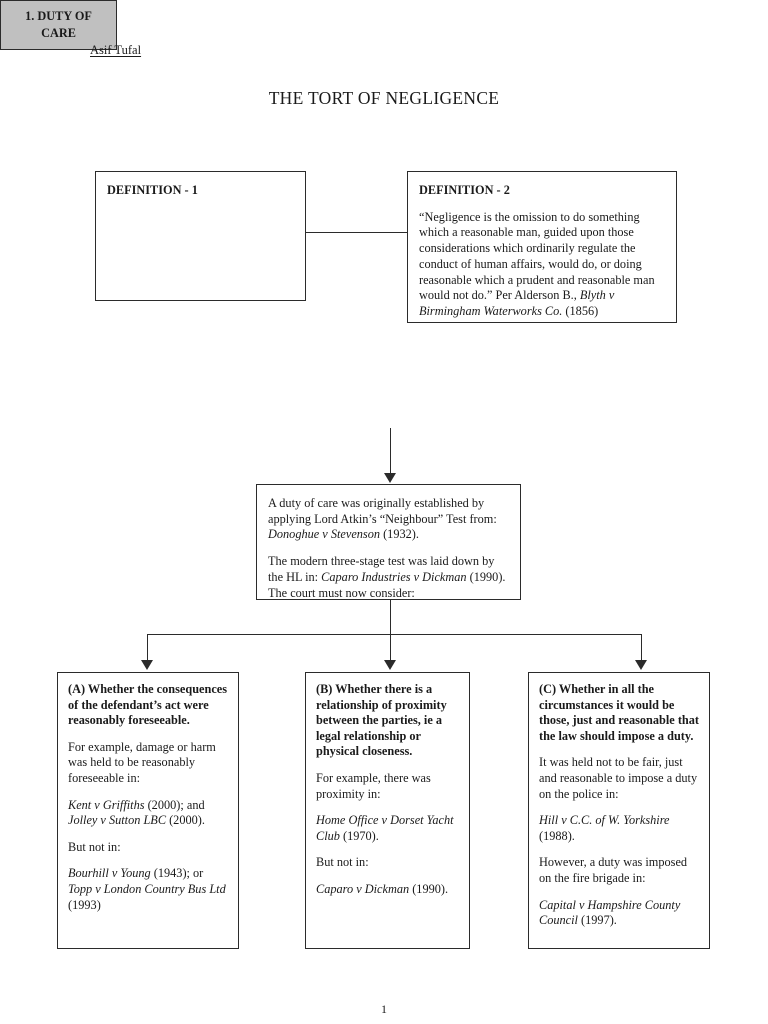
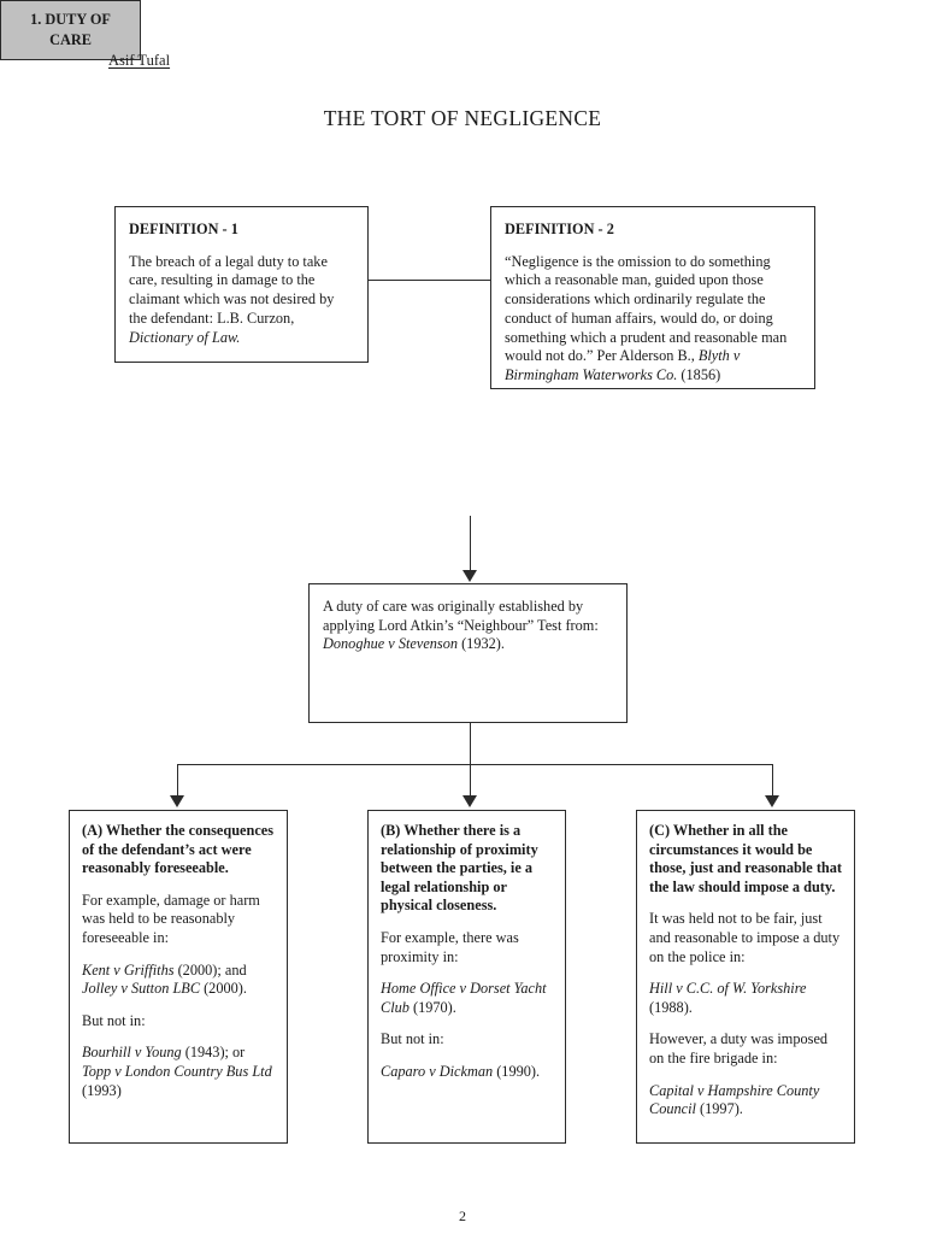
  Asif Tufal
  THE TORT OF NEGLIGENCE
  DEFINITION - 1
+ The breach of a legal duty to take care, resulting in damage to the claimant which was not desired by the defendant: L.B. Curzon, Dictionary of Law.
  DEFINITION - 2
- “Negligence is the omission to do something which a reasonable man, guided upon those considerations which ordinarily regulate the conduct of human affairs, would do, or doing reasonable which a prudent and reasonable man would not do.” Per Alderson B., Blyth v Birmingham Waterworks Co. (1856)
+ “Negligence is the omission to do something which a reasonable man, guided upon those considerations which ordinarily regulate the conduct of human affairs, would do, or doing something which a prudent and reasonable man would not do.” Per Alderson B., Blyth v Birmingham Waterworks Co. (1856)
  1. DUTY OF CARE
  A duty of care was originally established by applying Lord Atkin’s “Neighbour” Test from: Donoghue v Stevenson (1932).
- The modern three-stage test was laid down by the HL in: Caparo Industries v Dickman (1990). The court must now consider:
  (A) Whether the consequences of the defendant’s act were reasonably foreseeable.
  For example, damage or harm was held to be reasonably foreseeable in:
  Kent v Griffiths (2000); and
  Jolley v Sutton LBC (2000).
  But not in:
  Bourhill v Young (1943); or
  Topp v London Country Bus Ltd (1993)
  (B) Whether there is a relationship of proximity between the parties, ie a legal relationship or physical closeness.
  For example, there was proximity in:
  Home Office v Dorset Yacht Club (1970).
  But not in:
  Caparo v Dickman (1990).
  (C) Whether in all the circumstances it would be those, just and reasonable that the law should impose a duty.
  It was held not to be fair, just and reasonable to impose a duty on the police in:
  Hill v C.C. of W. Yorkshire (1988).
  However, a duty was imposed on the fire brigade in:
  Capital v Hampshire County Council (1997).
- 1
+ 2
